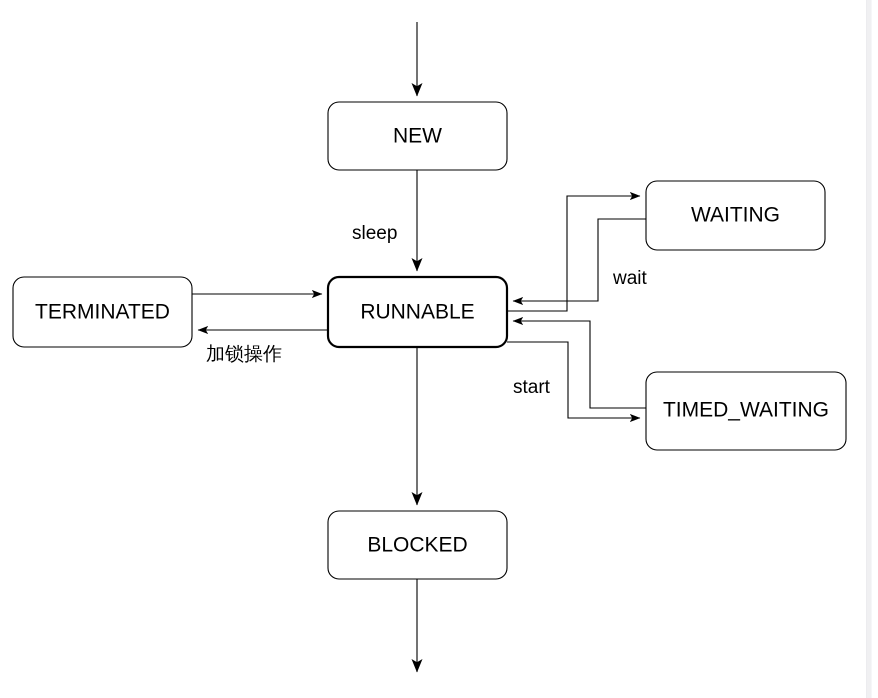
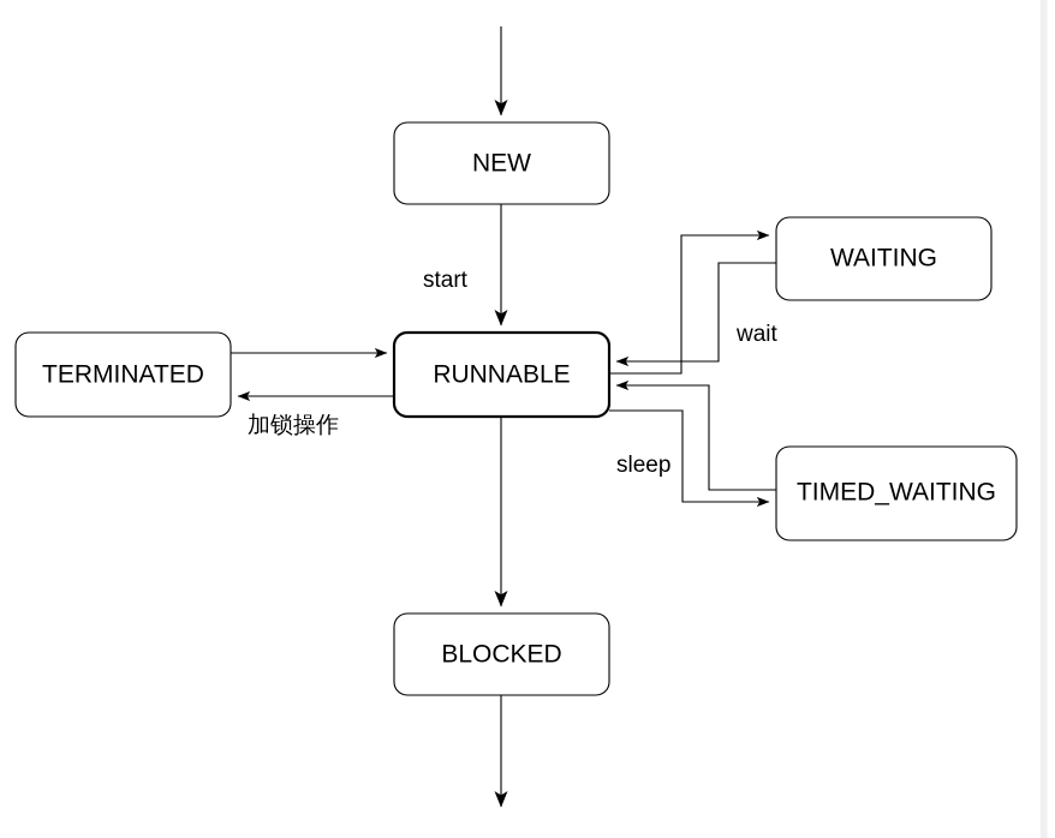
  NEW
  RUNNABLE
  TERMINATED
  WAITING
  TIMED_WAITING
  BLOCKED
- sleep
+ start
  加锁操作
  wait
- start
+ sleep
